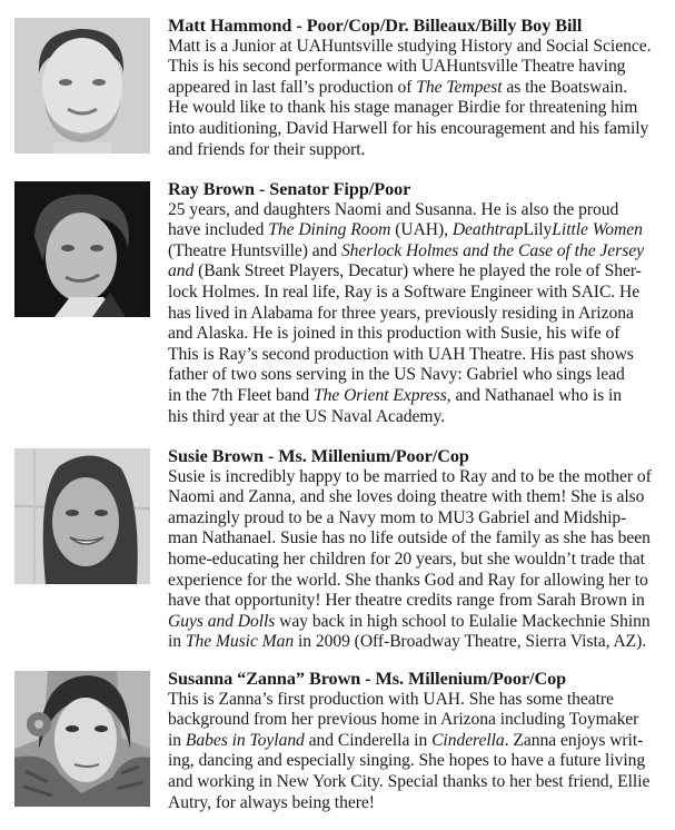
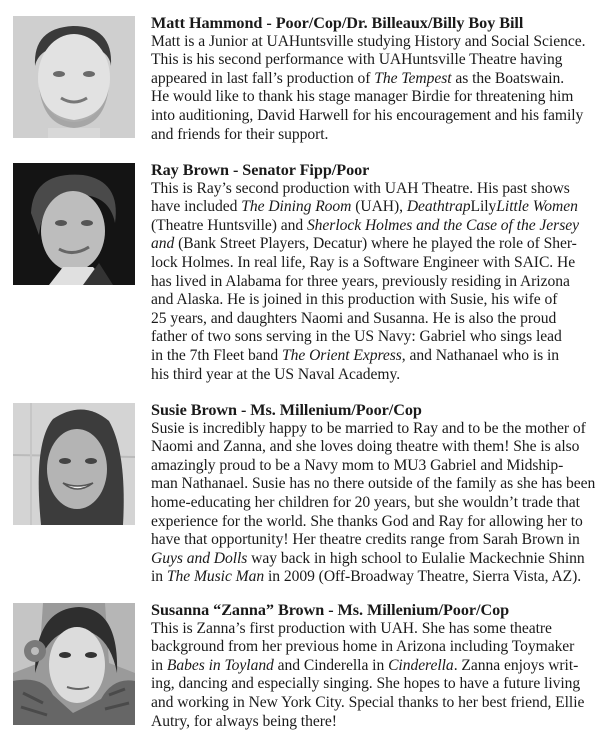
  Matt Hammond - Poor/Cop/Dr. Billeaux/Billy Boy Bill
  Matt is a Junior at UAHuntsville studying History and Social Science.
  This is his second performance with UAHuntsville Theatre having
  appeared in last fall’s production of The Tempest as the Boatswain.
  He would like to thank his stage manager Birdie for threatening him
  into auditioning, David Harwell for his encouragement and his family
  and friends for their support.
  Ray Brown - Senator Fipp/Poor
- 25 years, and daughters Naomi and Susanna. He is also the proud
+ This is Ray’s second production with UAH Theatre. His past shows
  have included The Dining Room (UAH), DeathtrapLilyLittle Women
  (Theatre Huntsville) and Sherlock Holmes and the Case of the Jersey
  and (Bank Street Players, Decatur) where he played the role of Sher-
  lock Holmes. In real life, Ray is a Software Engineer with SAIC. He
  has lived in Alabama for three years, previously residing in Arizona
  and Alaska. He is joined in this production with Susie, his wife of
- This is Ray’s second production with UAH Theatre. His past shows
+ 25 years, and daughters Naomi and Susanna. He is also the proud
  father of two sons serving in the US Navy: Gabriel who sings lead
  in the 7th Fleet band The Orient Express, and Nathanael who is in
  his third year at the US Naval Academy.
  Susie Brown - Ms. Millenium/Poor/Cop
  Susie is incredibly happy to be married to Ray and to be the mother of
  Naomi and Zanna, and she loves doing theatre with them! She is also
  amazingly proud to be a Navy mom to MU3 Gabriel and Midship-
- man Nathanael. Susie has no life outside of the family as she has been
+ man Nathanael. Susie has no there outside of the family as she has been
  home-educating her children for 20 years, but she wouldn’t trade that
  experience for the world. She thanks God and Ray for allowing her to
  have that opportunity! Her theatre credits range from Sarah Brown in
  Guys and Dolls way back in high school to Eulalie Mackechnie Shinn
  in The Music Man in 2009 (Off-Broadway Theatre, Sierra Vista, AZ).
  Susanna “Zanna” Brown - Ms. Millenium/Poor/Cop
  This is Zanna’s first production with UAH. She has some theatre
  background from her previous home in Arizona including Toymaker
  in Babes in Toyland and Cinderella in Cinderella. Zanna enjoys writ-
  ing, dancing and especially singing. She hopes to have a future living
  and working in New York City. Special thanks to her best friend, Ellie
  Autry, for always being there!
